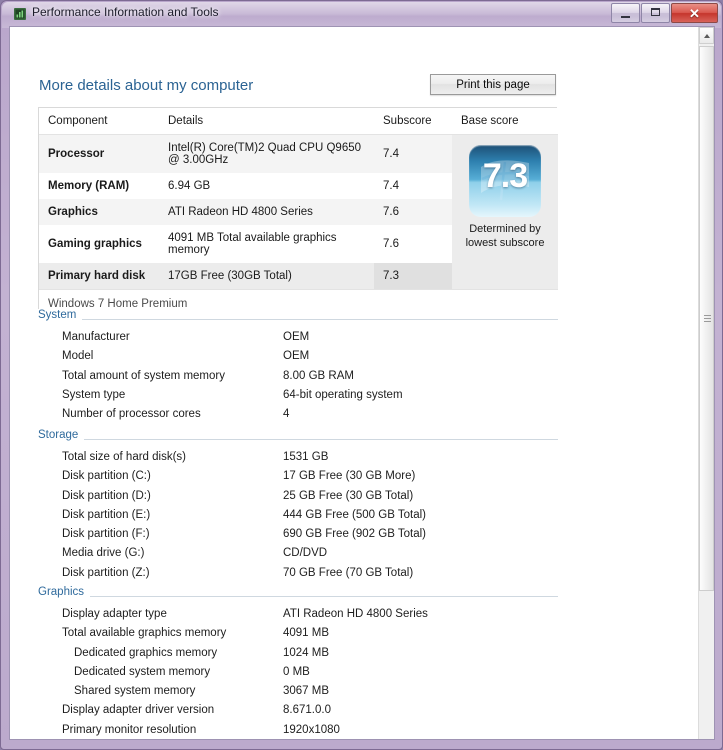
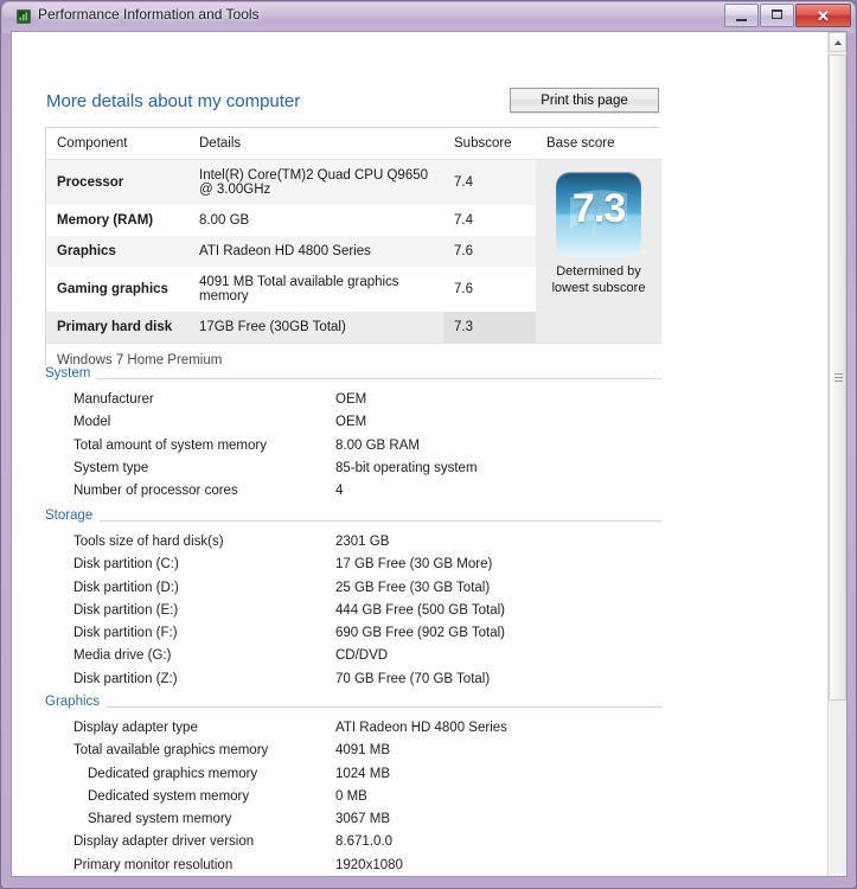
  Performance Information and Tools
  ✕
  More details about my computer
  Print this page
  Component	Details	Subscore	Base score
  Processor	Intel(R) Core(TM)2 Quad CPU Q9650 @ 3.00GHz	7.4	7.3 Determined by lowest subscore
- Memory (RAM)	6.94 GB	7.4
+ Memory (RAM)	8.00 GB	7.4
  Graphics	ATI Radeon HD 4800 Series	7.6
  Gaming graphics	4091 MB Total available graphics memory	7.6
  Primary hard disk	17GB Free (30GB Total)	7.3
  Windows 7 Home Premium
  System
  Manufacturer
  OEM
  Model
  OEM
  Total amount of system memory
  8.00 GB RAM
  System type
- 64-bit operating system
+ 85-bit operating system
  Number of processor cores
  4
  Storage
- Total size of hard disk(s)
+ Tools size of hard disk(s)
- 1531 GB
+ 2301 GB
  Disk partition (C:)
  17 GB Free (30 GB More)
  Disk partition (D:)
  25 GB Free (30 GB Total)
  Disk partition (E:)
  444 GB Free (500 GB Total)
  Disk partition (F:)
  690 GB Free (902 GB Total)
  Media drive (G:)
  CD/DVD
  Disk partition (Z:)
  70 GB Free (70 GB Total)
  Graphics
  Display adapter type
  ATI Radeon HD 4800 Series
  Total available graphics memory
  4091 MB
  Dedicated graphics memory
  1024 MB
  Dedicated system memory
  0 MB
  Shared system memory
  3067 MB
  Display adapter driver version
  8.671.0.0
  Primary monitor resolution
  1920x1080
